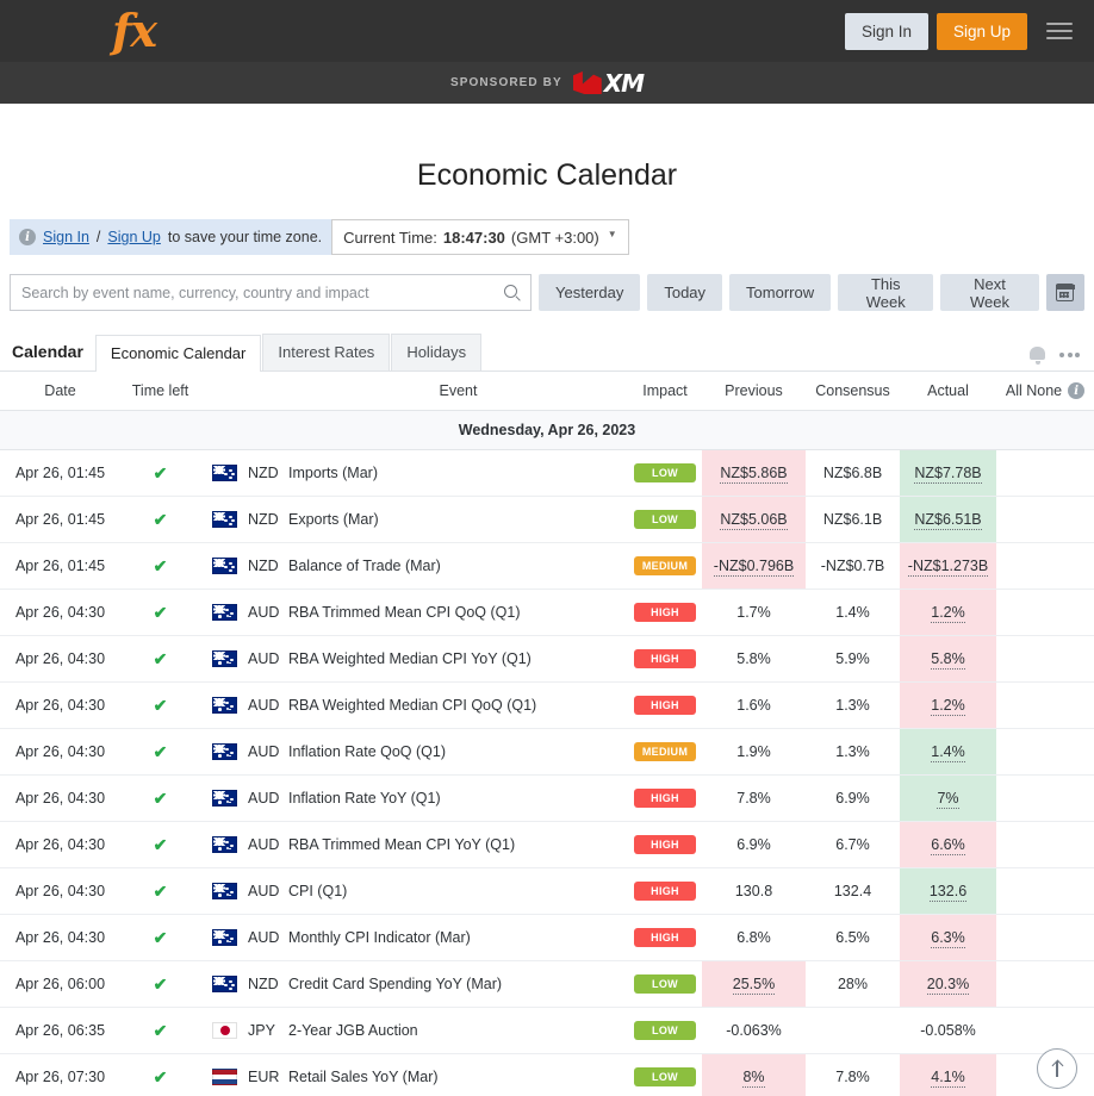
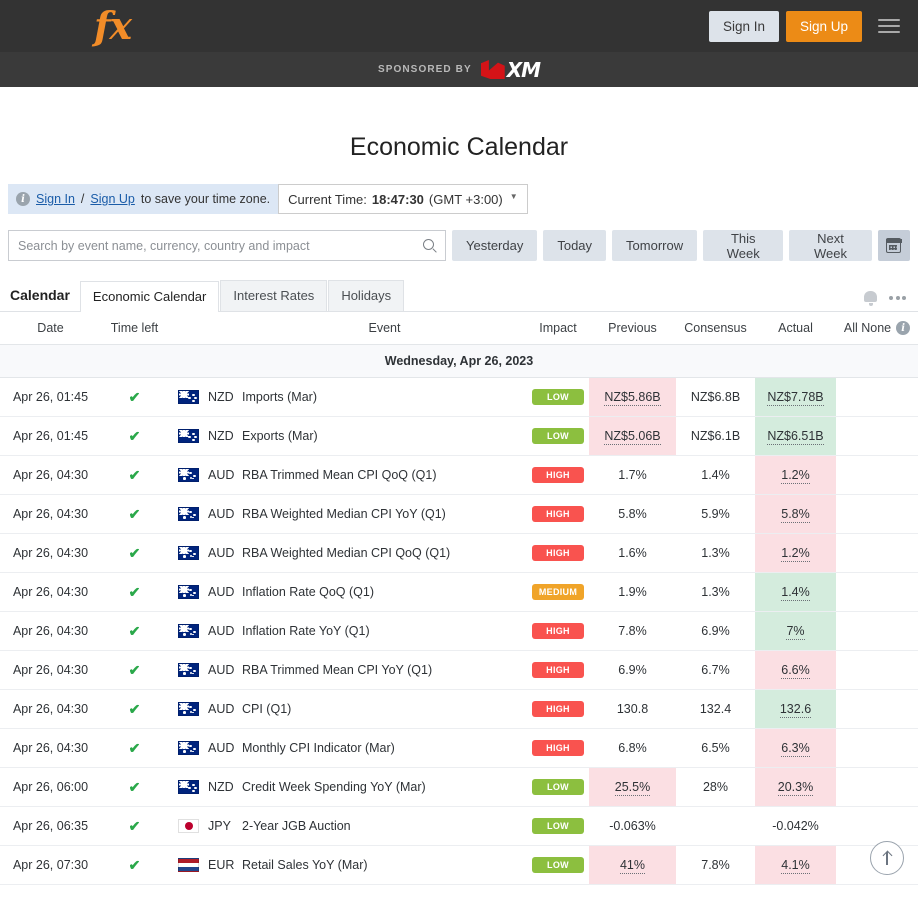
  fx
  Sign In
  Sign Up
  SPONSORED BY
  XM
  Economic Calendar
  i
  Sign In
  /
  Sign Up
  to save your time zone.
  Current Time:
  18:47:30
  (GMT +3:00)
  ▼
  Search by event name, currency, country and impact
  Yesterday
  Today
  Tomorrow
  This Week
  Next Week
  Calendar
  Economic Calendar
  Interest Rates
  Holidays
  Date	Time left		Event	Impact	Previous	Consensus	Actual	All None i
  Wednesday, Apr 26, 2023
  Apr 26, 01:45	✔	NZD	Imports (Mar)	LOW	NZ$5.86B	NZ$6.8B	NZ$7.78B
  Apr 26, 01:45	✔	NZD	Exports (Mar)	LOW	NZ$5.06B	NZ$6.1B	NZ$6.51B
- Apr 26, 01:45	✔	NZD	Balance of Trade (Mar)	MEDIUM	-NZ$0.796B	-NZ$0.7B	-NZ$1.273B
  Apr 26, 04:30	✔	AUD	RBA Trimmed Mean CPI QoQ (Q1)	HIGH	1.7%	1.4%	1.2%
  Apr 26, 04:30	✔	AUD	RBA Weighted Median CPI YoY (Q1)	HIGH	5.8%	5.9%	5.8%
  Apr 26, 04:30	✔	AUD	RBA Weighted Median CPI QoQ (Q1)	HIGH	1.6%	1.3%	1.2%
  Apr 26, 04:30	✔	AUD	Inflation Rate QoQ (Q1)	MEDIUM	1.9%	1.3%	1.4%
  Apr 26, 04:30	✔	AUD	Inflation Rate YoY (Q1)	HIGH	7.8%	6.9%	7%
  Apr 26, 04:30	✔	AUD	RBA Trimmed Mean CPI YoY (Q1)	HIGH	6.9%	6.7%	6.6%
  Apr 26, 04:30	✔	AUD	CPI (Q1)	HIGH	130.8	132.4	132.6
  Apr 26, 04:30	✔	AUD	Monthly CPI Indicator (Mar)	HIGH	6.8%	6.5%	6.3%
- Apr 26, 06:00	✔	NZD	Credit Card Spending YoY (Mar)	LOW	25.5%	28%	20.3%
+ Apr 26, 06:00	✔	NZD	Credit Week Spending YoY (Mar)	LOW	25.5%	28%	20.3%
- Apr 26, 06:35	✔	JPY	2-Year JGB Auction	LOW	-0.063%		-0.058%
+ Apr 26, 06:35	✔	JPY	2-Year JGB Auction	LOW	-0.063%		-0.042%
- Apr 26, 07:30	✔	EUR	Retail Sales YoY (Mar)	LOW	8%	7.8%	4.1%
+ Apr 26, 07:30	✔	EUR	Retail Sales YoY (Mar)	LOW	41%	7.8%	4.1%
